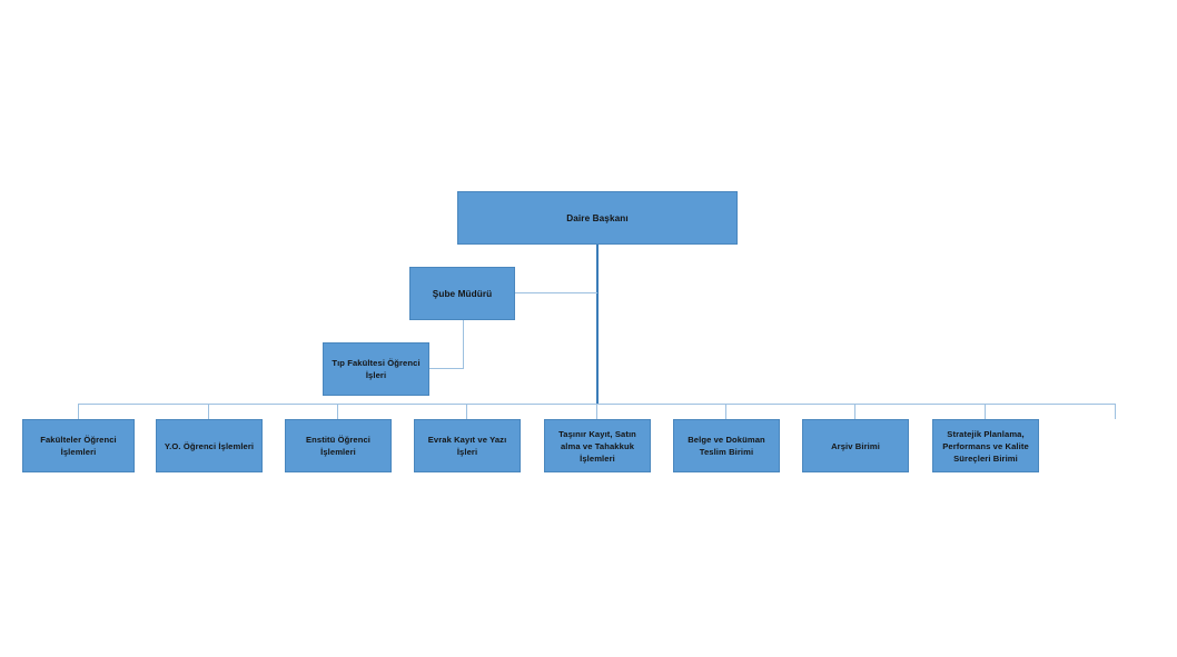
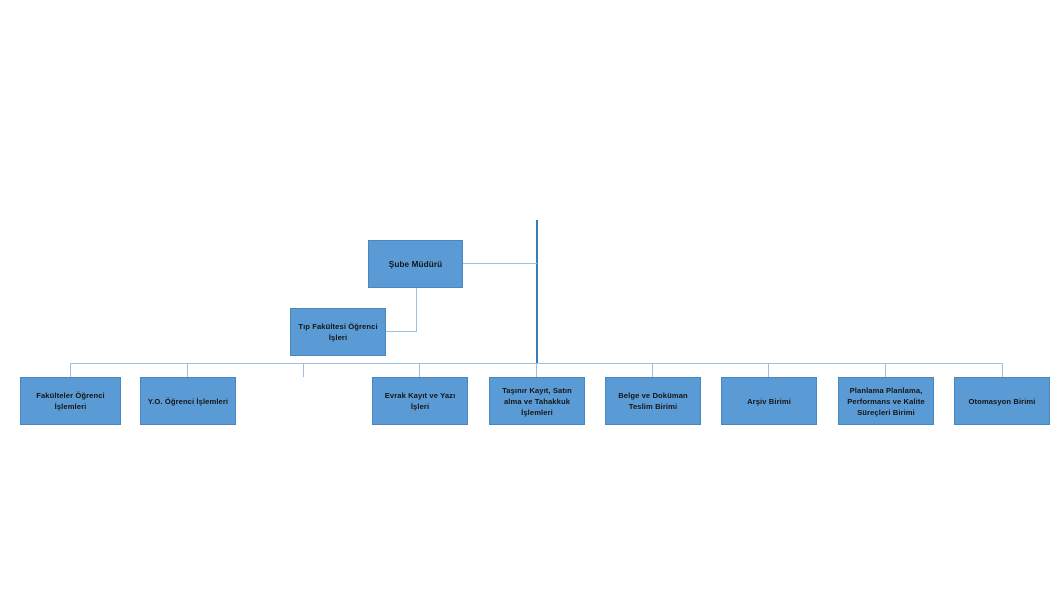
- Daire Başkanı
  Şube Müdürü
  Tıp Fakültesi Öğrenci İşleri
  Fakülteler Öğrenci İşlemleri
  Y.O. Öğrenci İşlemleri
- Enstitü Öğrenci İşlemleri
  Evrak Kayıt ve Yazı İşleri
  Taşınır Kayıt, Satın alma ve Tahakkuk İşlemleri
  Belge ve Doküman Teslim Birimi
  Arşiv Birimi
- Stratejik Planlama, Performans ve Kalite Süreçleri Birimi
+ Planlama Planlama, Performans ve Kalite Süreçleri Birimi
+ Otomasyon Birimi
